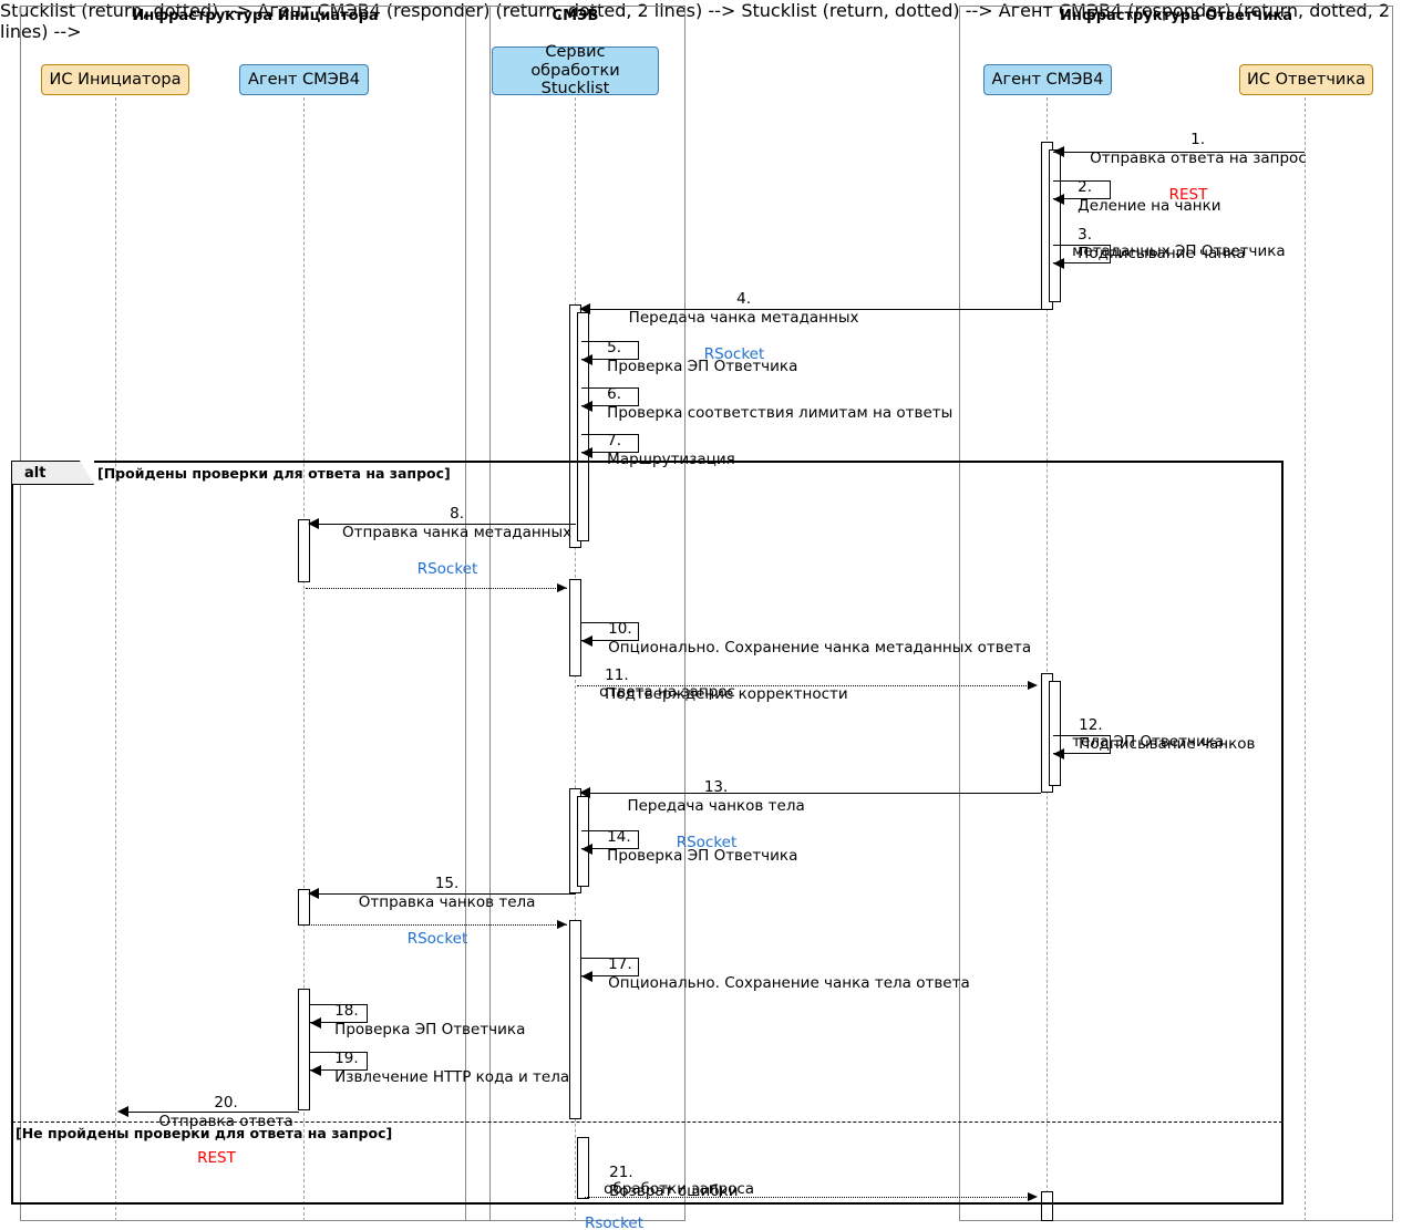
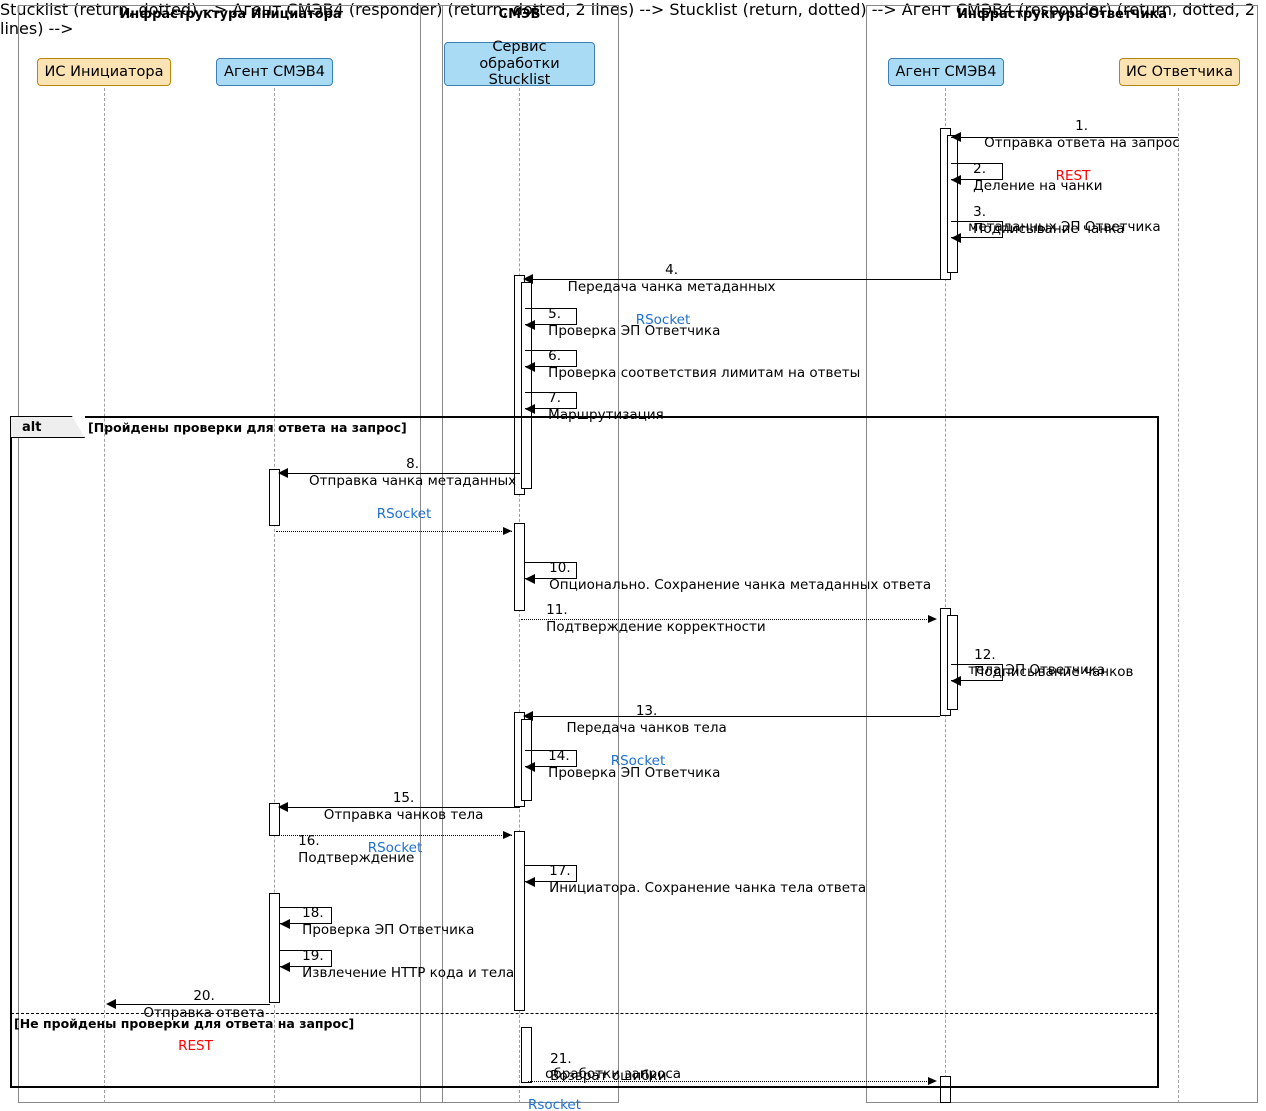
  Инфраструктура Инициатора
  СМЭВ
  Инфраструктура Ответчика
  ИС Инициатора
  Агент СМЭВ4
  Сервис обработки
  Stucklist
  Агент СМЭВ4
  ИС Ответчика
  1. Отправка ответа на запрос
  REST
  2. Деление на чанки
  3. Подписывание чанка
  метаданных ЭП Ответчика
  4. Передача чанка метаданных
  RSocket
  5. Проверка ЭП Ответчика
  6. Проверка соответствия лимитам на ответы
  7. Маршрутизация
  alt
  [Пройдены проверки для ответа на запрос]
  [Не пройдены проверки для ответа на запрос]
  8. Отправка чанка метаданных
  RSocket
  Stucklist (return, dotted) -->
  10. Опционально. Сохранение чанка метаданных ответа
  Агент СМЭВ4 (responder) (return, dotted, 2 lines) -->
  11. Подтверждение корректности
- ответа на запрос
  12. Подписывание чанков
  тела ЭП Ответчика
  13. Передача чанков тела
  RSocket
  14. Проверка ЭП Ответчика
  15. Отправка чанков тела
  RSocket
  Stucklist (return, dotted) -->
+ 16. Подтверждение
- 17. Опционально. Сохранение чанка тела ответа
+ 17. Инициатора. Сохранение чанка тела ответа
  18. Проверка ЭП Ответчика
  19. Извлечение HTTP кода и тела
  20. Отправка ответа
  REST
  Агент СМЭВ4 (responder) (return, dotted, 2 lines) -->
  21. Возврат ошибки
  обработки запроса
  Rsocket
